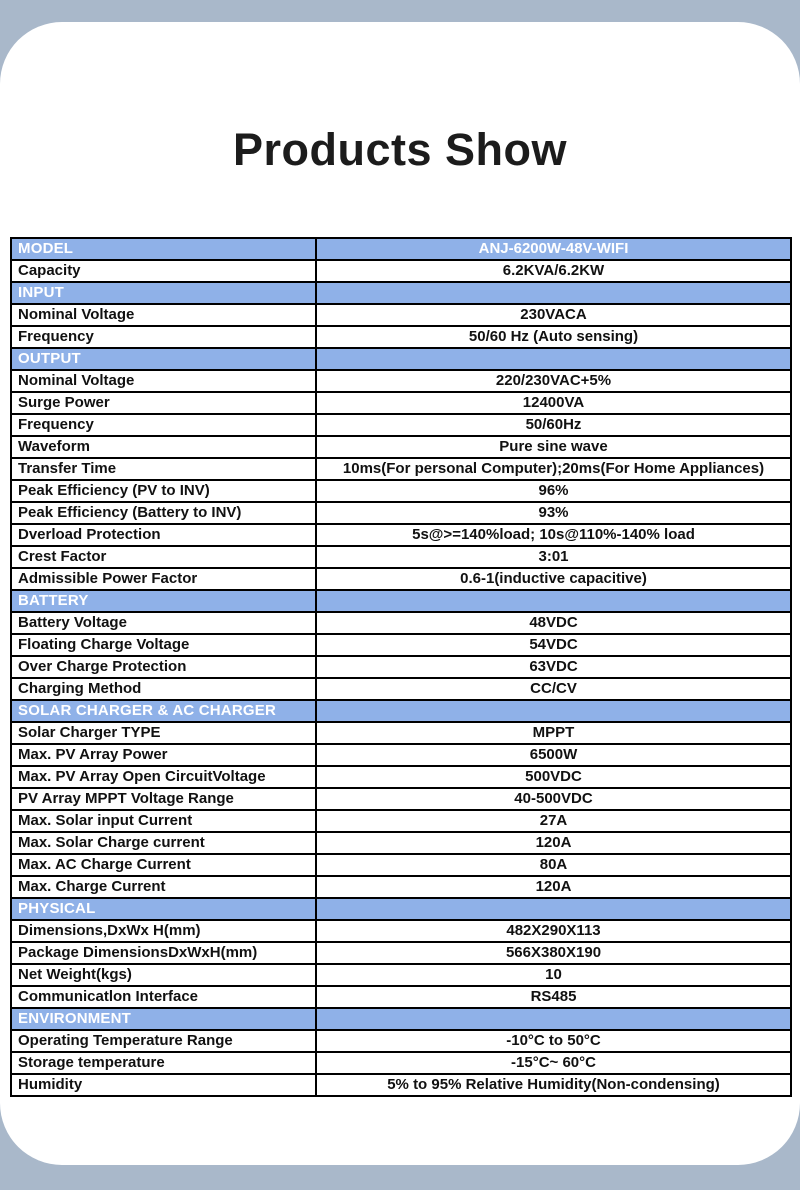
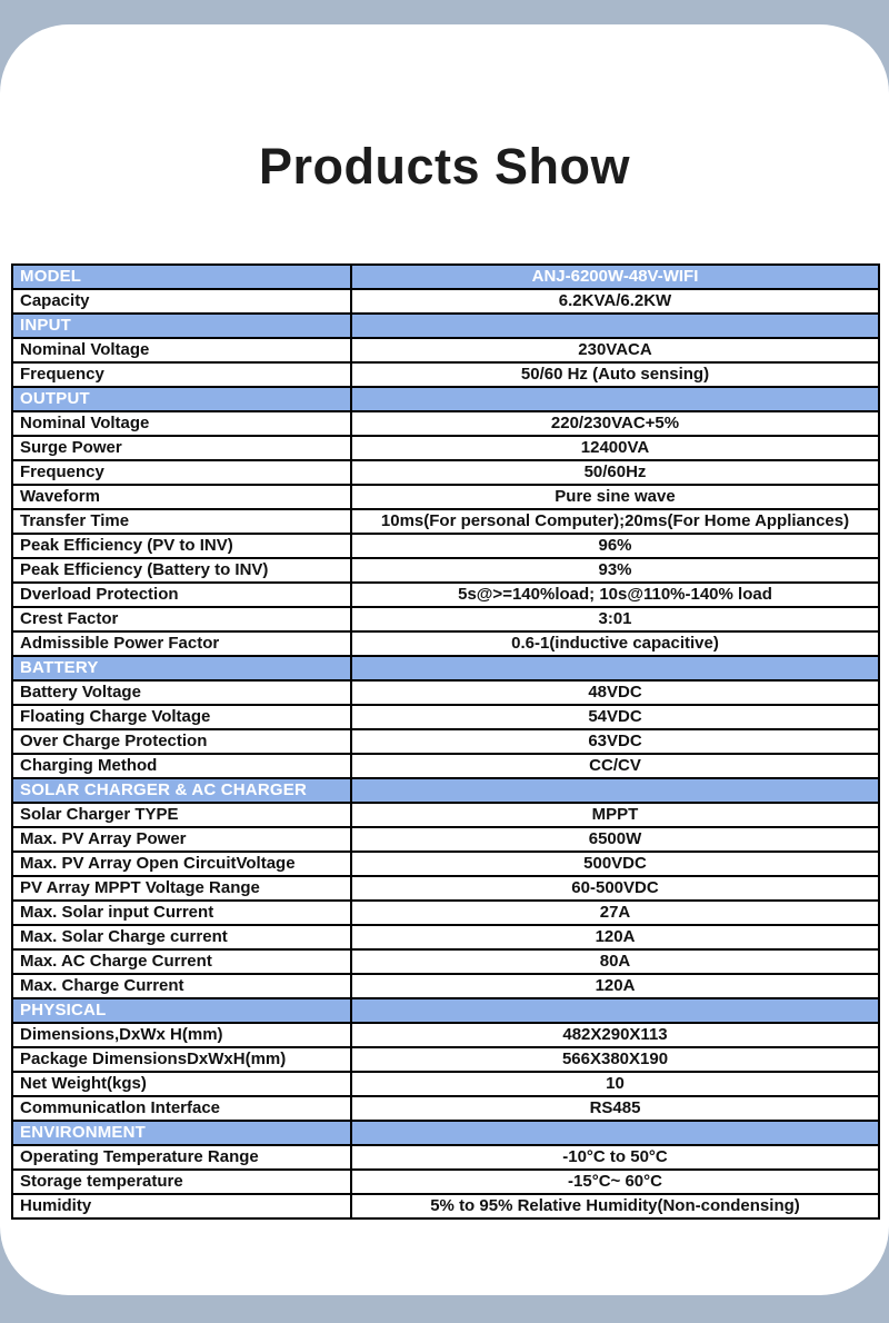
  Products Show
  MODEL	ANJ-6200W-48V-WIFI
  Capacity	6.2KVA/6.2KW
  INPUT
  Nominal Voltage	230VACA
  Frequency	50/60 Hz (Auto sensing)
  OUTPUT
  Nominal Voltage	220/230VAC+5%
  Surge Power	12400VA
  Frequency	50/60Hz
  Waveform	Pure sine wave
  Transfer Time	10ms(For personal Computer);20ms(For Home Appliances)
  Peak Efficiency (PV to INV)	96%
  Peak Efficiency (Battery to INV)	93%
  Dverload Protection	5s@>=140%load; 10s@110%-140% load
  Crest Factor	3:01
  Admissible Power Factor	0.6-1(inductive capacitive)
  BATTERY
  Battery Voltage	48VDC
  Floating Charge Voltage	54VDC
  Over Charge Protection	63VDC
  Charging Method	CC/CV
  SOLAR CHARGER & AC CHARGER
  Solar Charger TYPE	MPPT
  Max. PV Array Power	6500W
  Max. PV Array Open CircuitVoltage	500VDC
- PV Array MPPT Voltage Range	40-500VDC
+ PV Array MPPT Voltage Range	60-500VDC
  Max. Solar input Current	27A
  Max. Solar Charge current	120A
  Max. AC Charge Current	80A
  Max. Charge Current	120A
  PHYSICAL
  Dimensions,DxWx H(mm)	482X290X113
  Package DimensionsDxWxH(mm)	566X380X190
  Net Weight(kgs)	10
  Communicatlon Interface	RS485
  ENVIRONMENT
  Operating Temperature Range	-10°C to 50°C
  Storage temperature	-15°C~ 60°C
  Humidity	5% to 95% Relative Humidity(Non-condensing)
